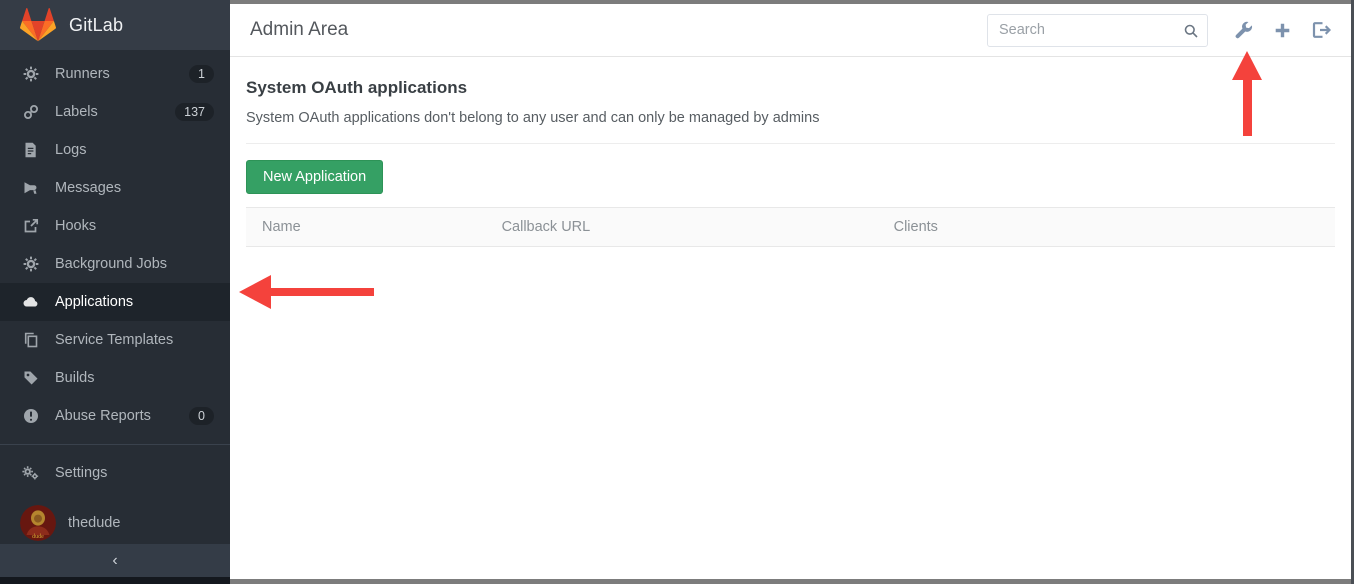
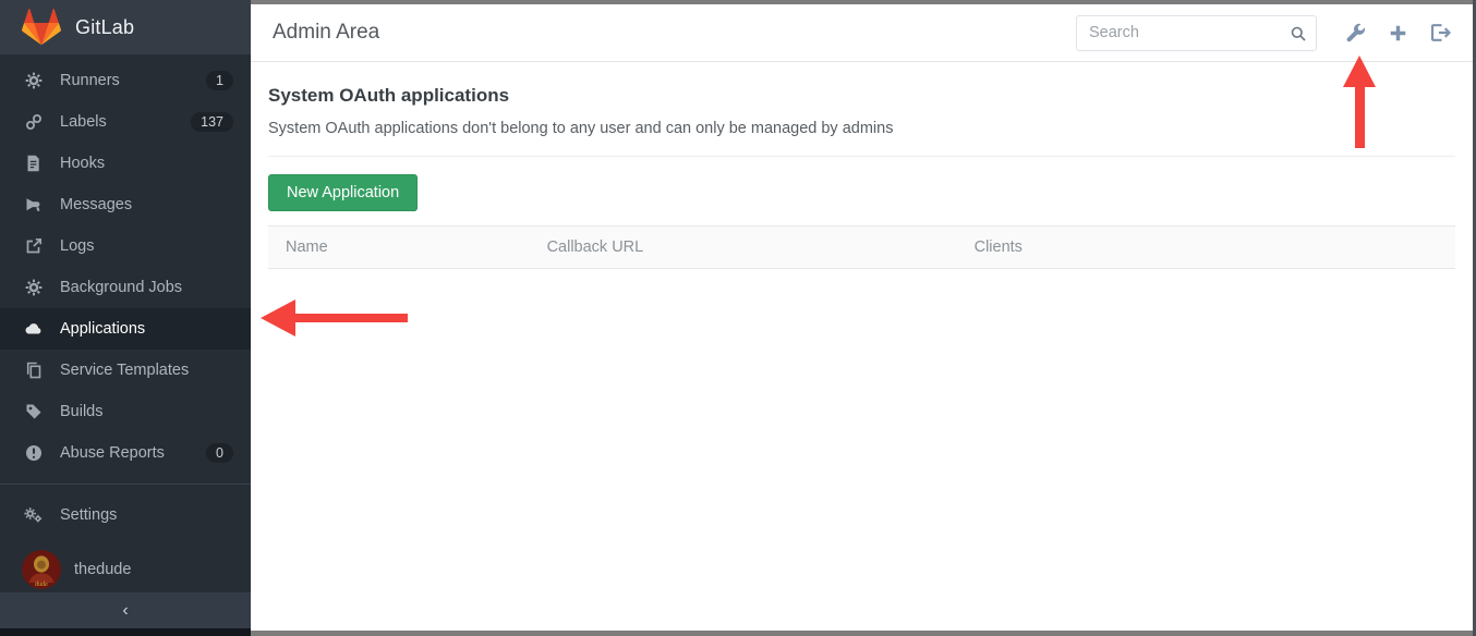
  GitLab
  Runners
  1
  Labels
  137
- Logs
+ Hooks
  Messages
- Hooks
+ Logs
  Background Jobs
  Applications
  Service Templates
  Builds
  Abuse Reports
  0
  Settings
  thedude
  ‹
  Admin Area
  Search
  System OAuth applications
  System OAuth applications don't belong to any user and can only be managed by admins
  New Application
  Name	Callback URL	Clients
